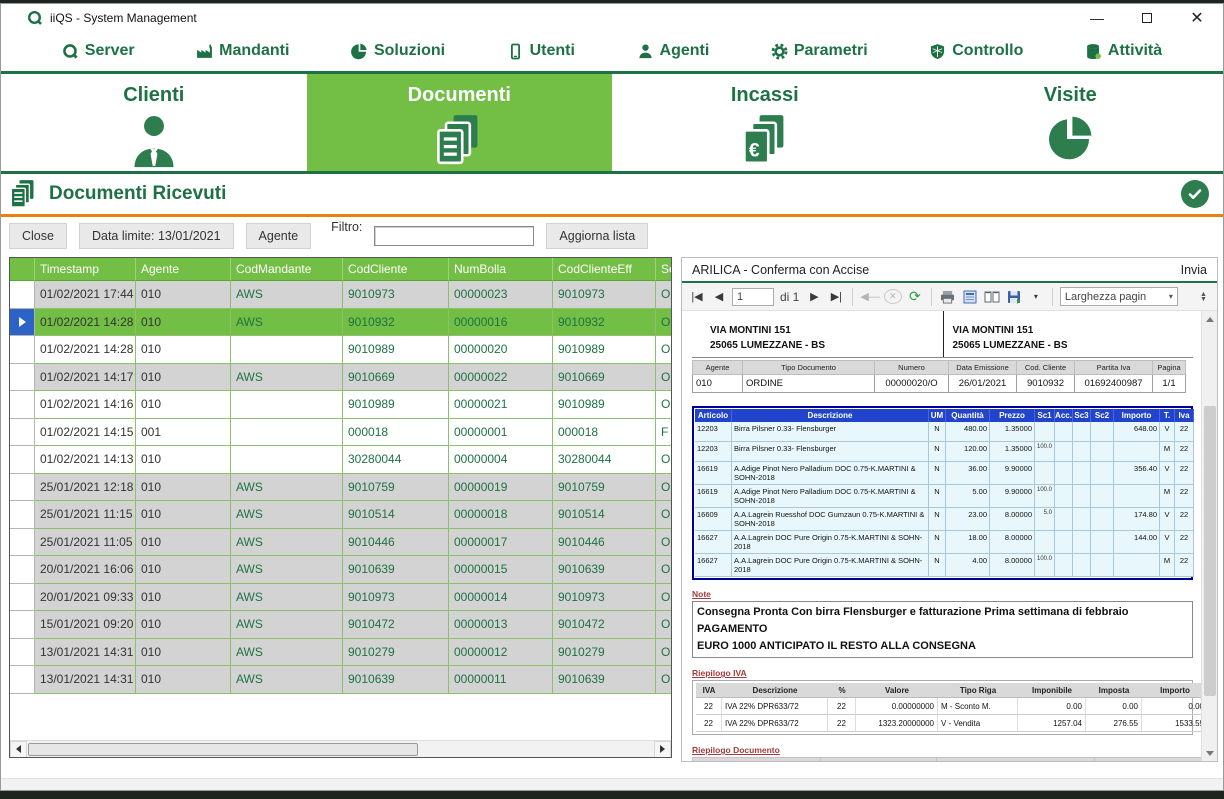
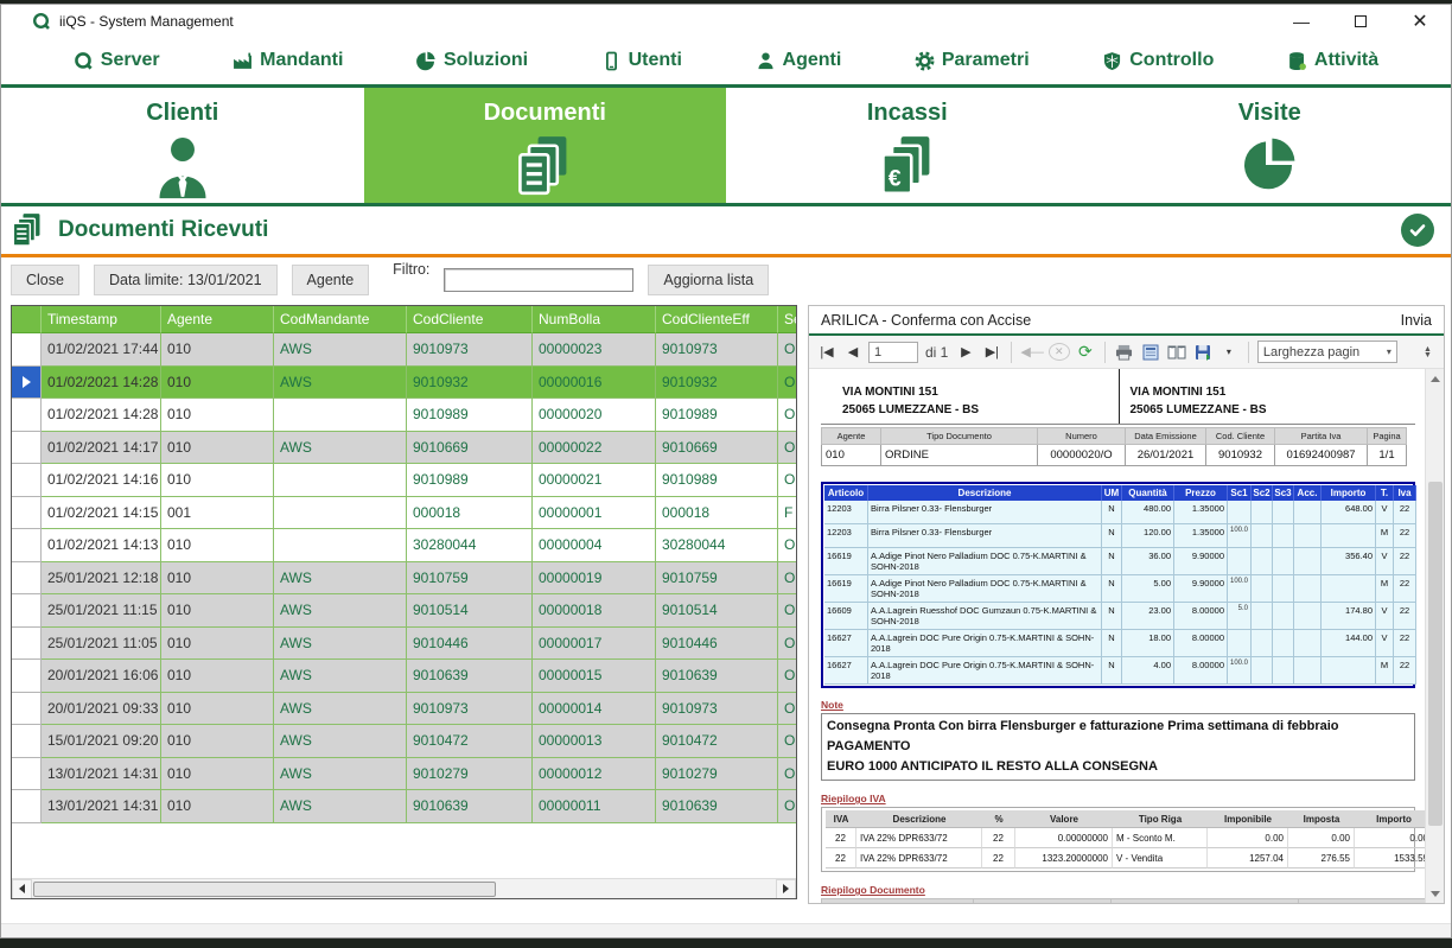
  iiQS - System Management
  —
  ✕
  Server
  Mandanti
  Soluzioni
  Utenti
  Agenti
  Parametri
  Controllo
  Attività
  Clienti
  Documenti
  Incassi
  €
  Visite
  Documenti Ricevuti
  Close
  Data limite: 13/01/2021
  Agente
  Filtro:
  Aggiorna lista
  Timestamp
  Agente
  CodMandante
  CodCliente
  NumBolla
  CodClienteEff
  01/02/2021 17:44
  010
  AWS
  9010973
  00000023
  9010973
  O
  01/02/2021 14:28
  010
  AWS
  9010932
  00000016
  9010932
  O
  01/02/2021 14:28
  010
  9010989
  00000020
  9010989
  O
  01/02/2021 14:17
  010
  AWS
  9010669
  00000022
  9010669
  O
  01/02/2021 14:16
  010
  9010989
  00000021
  9010989
  O
  01/02/2021 14:15
  001
  000018
  00000001
  000018
  F
  01/02/2021 14:13
  010
  30280044
  00000004
  30280044
  O
  25/01/2021 12:18
  010
  AWS
  9010759
  00000019
  9010759
  O
  25/01/2021 11:15
  010
  AWS
  9010514
  00000018
  9010514
  O
  25/01/2021 11:05
  010
  AWS
  9010446
  00000017
  9010446
  O
  20/01/2021 16:06
  010
  AWS
  9010639
  00000015
  9010639
  O
  20/01/2021 09:33
  010
  AWS
  9010973
  00000014
  9010973
  O
  15/01/2021 09:20
  010
  AWS
  9010472
  00000013
  9010472
  O
  13/01/2021 14:31
  010
  AWS
  9010279
  00000012
  9010279
  O
  13/01/2021 14:31
  010
  AWS
  9010639
  00000011
  9010639
  O
  ARILICA - Conferma con Accise
  Invia
  |◀
  ◀
  1
  di 1
  ▶
  ▶|
  ◀—
  ✕
  ⟳
  ▾
  Larghezza pagin
  ▾
  VIA MONTINI 151
  25065 LUMEZZANE - BS
  VIA MONTINI 151
  25065 LUMEZZANE - BS
  Agente
  Tipo Documento
  Numero
  Data Emissione
  Cod. Cliente
  Partita Iva
  Pagina
  010
  ORDINE
  00000020/O
  26/01/2021
  9010932
  01692400987
  1/1
  Articolo
  Descrizione
  UM
  Quantità
  Prezzo
  Sc1
- Acc.
+ Sc2
  Sc3
- Sc2
+ Acc.
  Importo
  T.
  Iva
  12203
  Birra Pilsner 0.33- Flensburger
  N
  480.00
  1.35000
  648.00
  V
  22
  12203
  Birra Pilsner 0.33- Flensburger
  N
  120.00
  1.35000
  M
  22
  16619
  A.Adige Pinot Nero Palladium DOC 0.75-K.MARTINI & SOHN-2018
  N
  36.00
  9.90000
  356.40
  V
  22
  16619
  A.Adige Pinot Nero Palladium DOC 0.75-K.MARTINI & SOHN-2018
  N
  5.00
  9.90000
  M
  22
  16609
  A.A.Lagrein Ruesshof DOC Gumzaun 0.75-K.MARTINI & SOHN-2018
  N
  23.00
  8.00000
  174.80
  V
  22
  16627
  A.A.Lagrein DOC Pure Origin 0.75-K.MARTINI & SOHN-2018
  N
  18.00
  8.00000
  144.00
  V
  22
  16627
  A.A.Lagrein DOC Pure Origin 0.75-K.MARTINI & SOHN-2018
  N
  4.00
  8.00000
  M
  22
  Note
  Consegna Pronta Con birra Flensburger e fatturazione Prima settimana di febbraio
  PAGAMENTO
  EURO 1000 ANTICIPATO IL RESTO ALLA CONSEGNA
  Riepilogo IVA
  IVA
  Descrizione
  %
  Valore
  Tipo Riga
  Imponibile
  Imposta
  Importo
  22
  IVA 22% DPR633/72
  22
  0.00000000
  M - Sconto M.
  0.00
  0.00
  0.0
  22
  IVA 22% DPR633/72
  22
  1323.20000000
  V - Vendita
  1257.04
  276.55
  1533.5
  Riepilogo Documento
